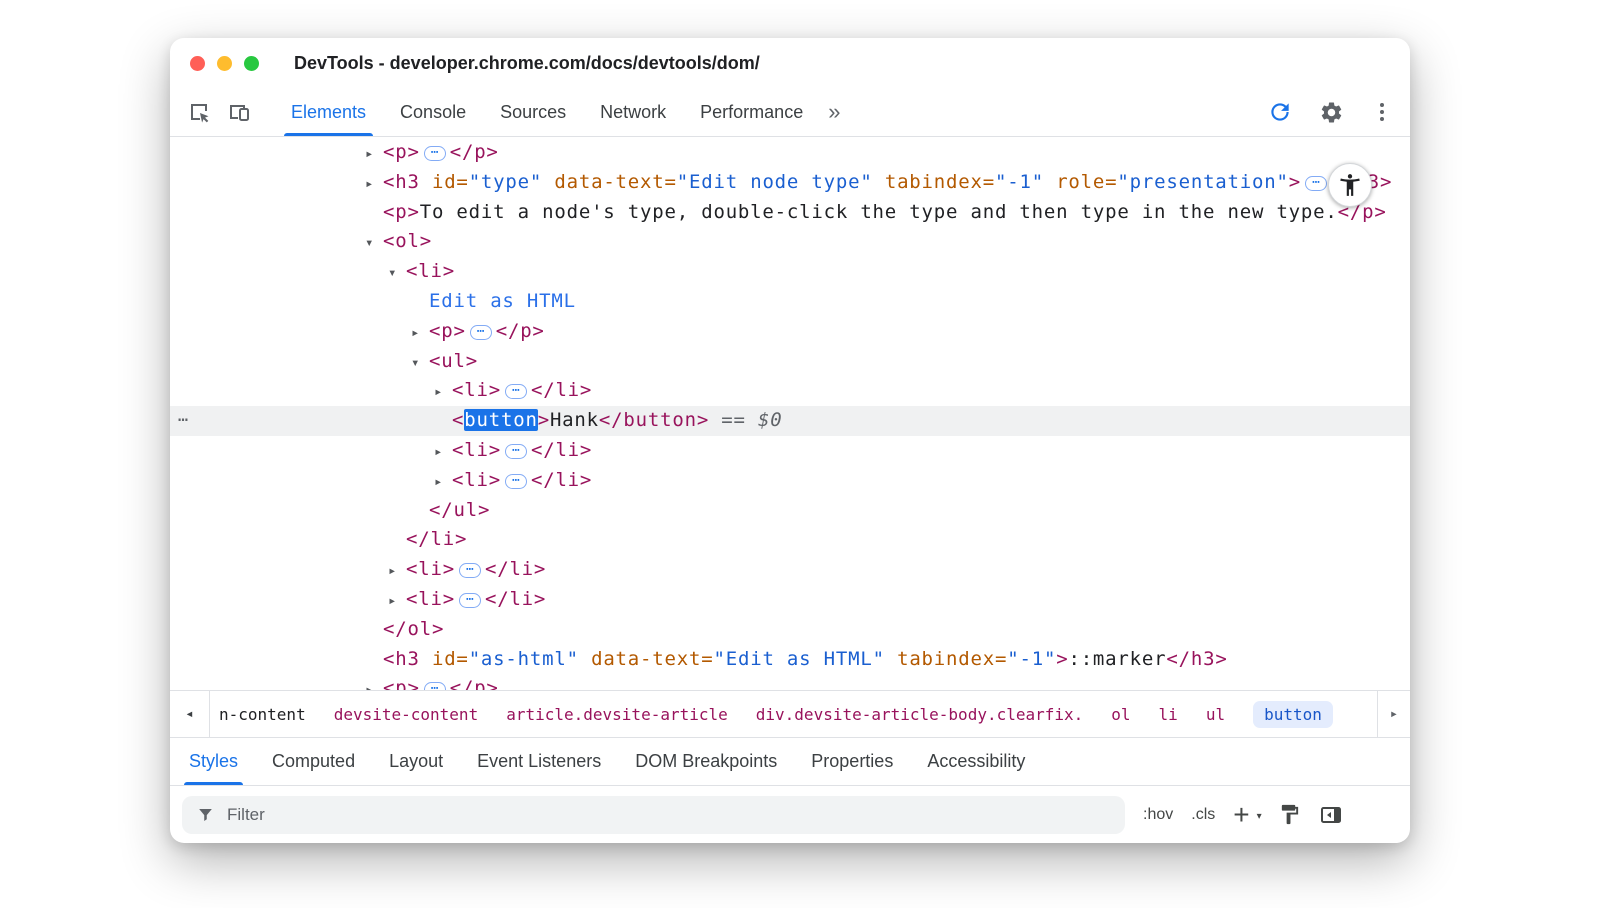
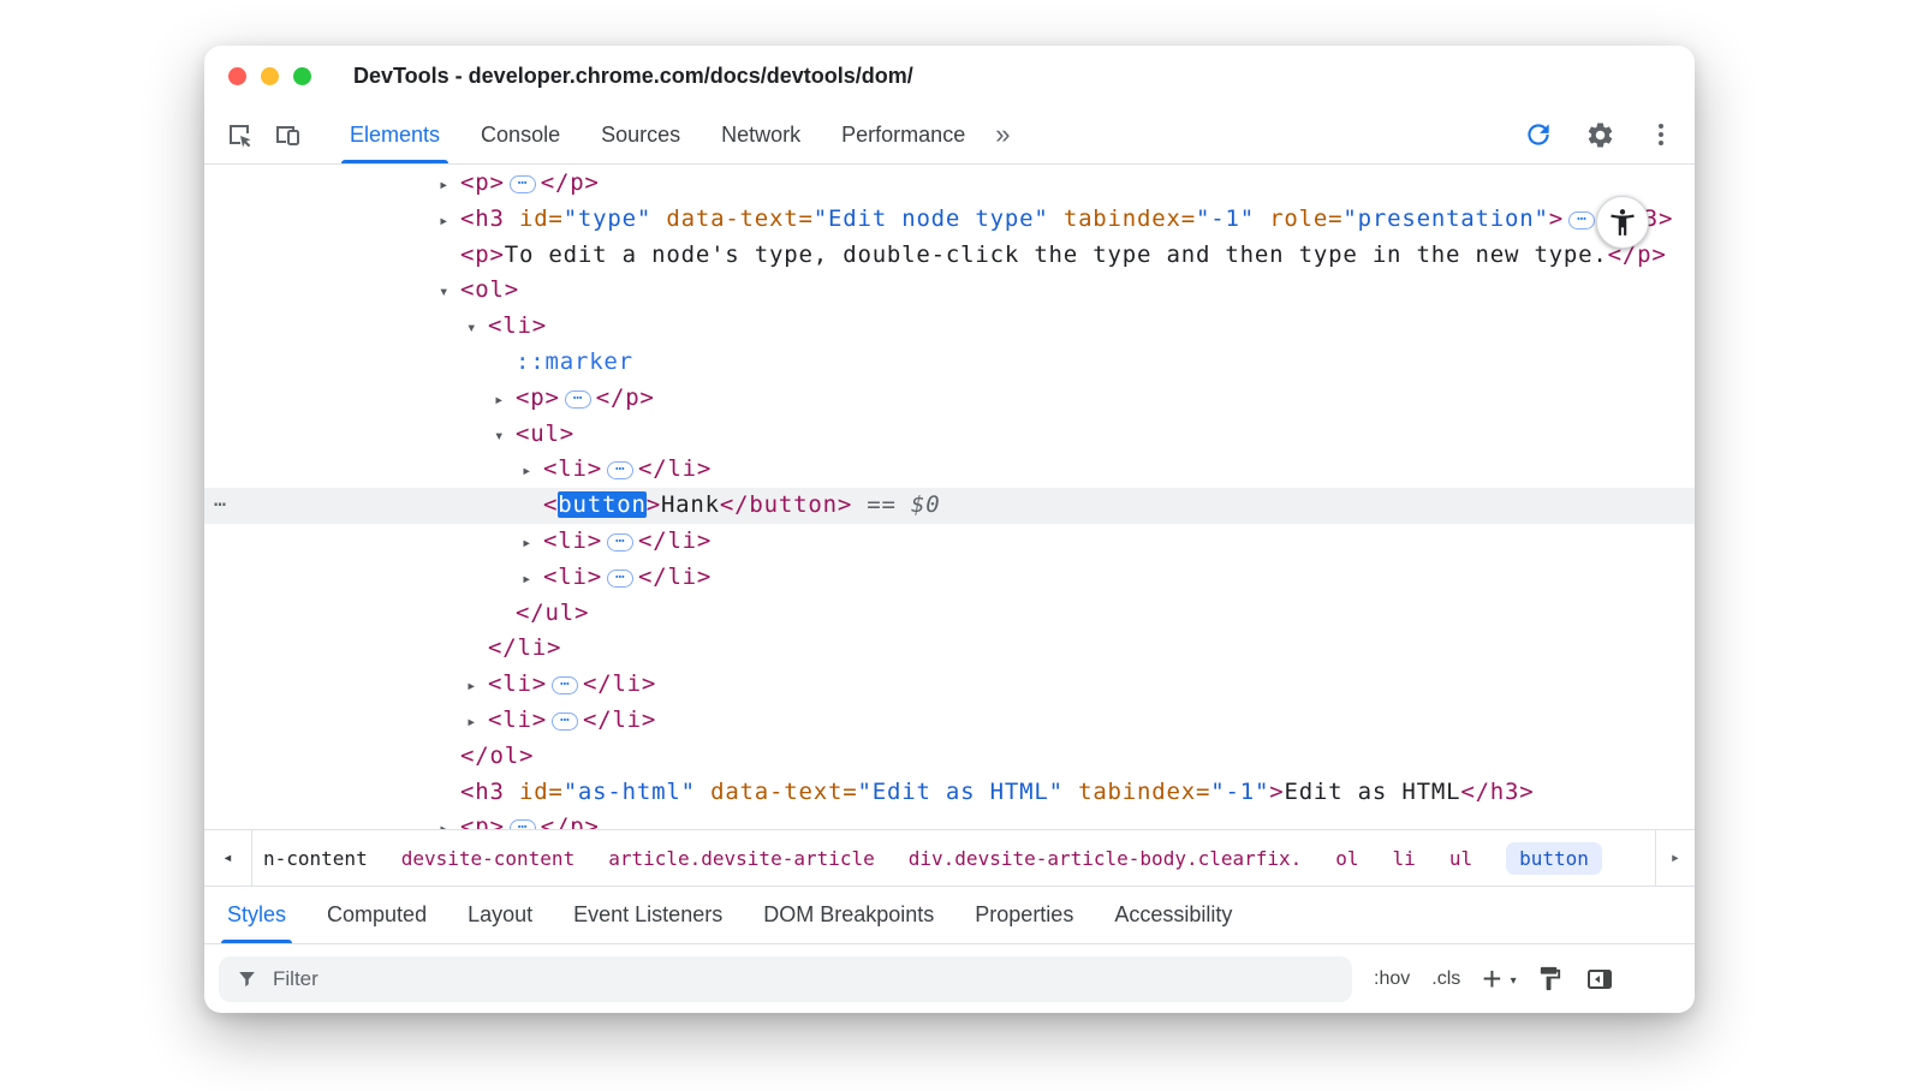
  DevTools - developer.chrome.com/docs/devtools/dom/
  Elements
  Console
  Sources
  Network
  Performance
  »
  ▸ <p> ⋯ </p>
  ▸ <h3 id="type" data-text="Edit node type" tabindex="-1" role="presentation"> ⋯ 3>
  <p>To edit a node's type, double-click the type and then type in the new type.</p>
  ▾ <ol>
  ▾ <li>
- Edit as HTML
+ ::marker
  ▸ <p> ⋯ </p>
  ▾ <ul>
  ▸ <li> ⋯ </li>
  ⋯
  <button>Hank</button> == $0
  ▸ <li> ⋯ </li>
  ▸ <li> ⋯ </li>
  </ul>
  </li>
  ▸ <li> ⋯ </li>
  ▸ <li> ⋯ </li>
  </ol>
- <h3 id="as-html" data-text="Edit as HTML" tabindex="-1">::marker</h3>
+ <h3 id="as-html" data-text="Edit as HTML" tabindex="-1">Edit as HTML</h3>
  <p> ⋯ </p>
  ◂
  n-content
  devsite-content
  article.devsite-article
  div.devsite-article-body.clearfix.
  ol
  li
  ul
  button
  ▸
  Styles
  Computed
  Layout
  Event Listeners
  DOM Breakpoints
  Properties
  Accessibility
  Filter
  :hov
  .cls
  +
